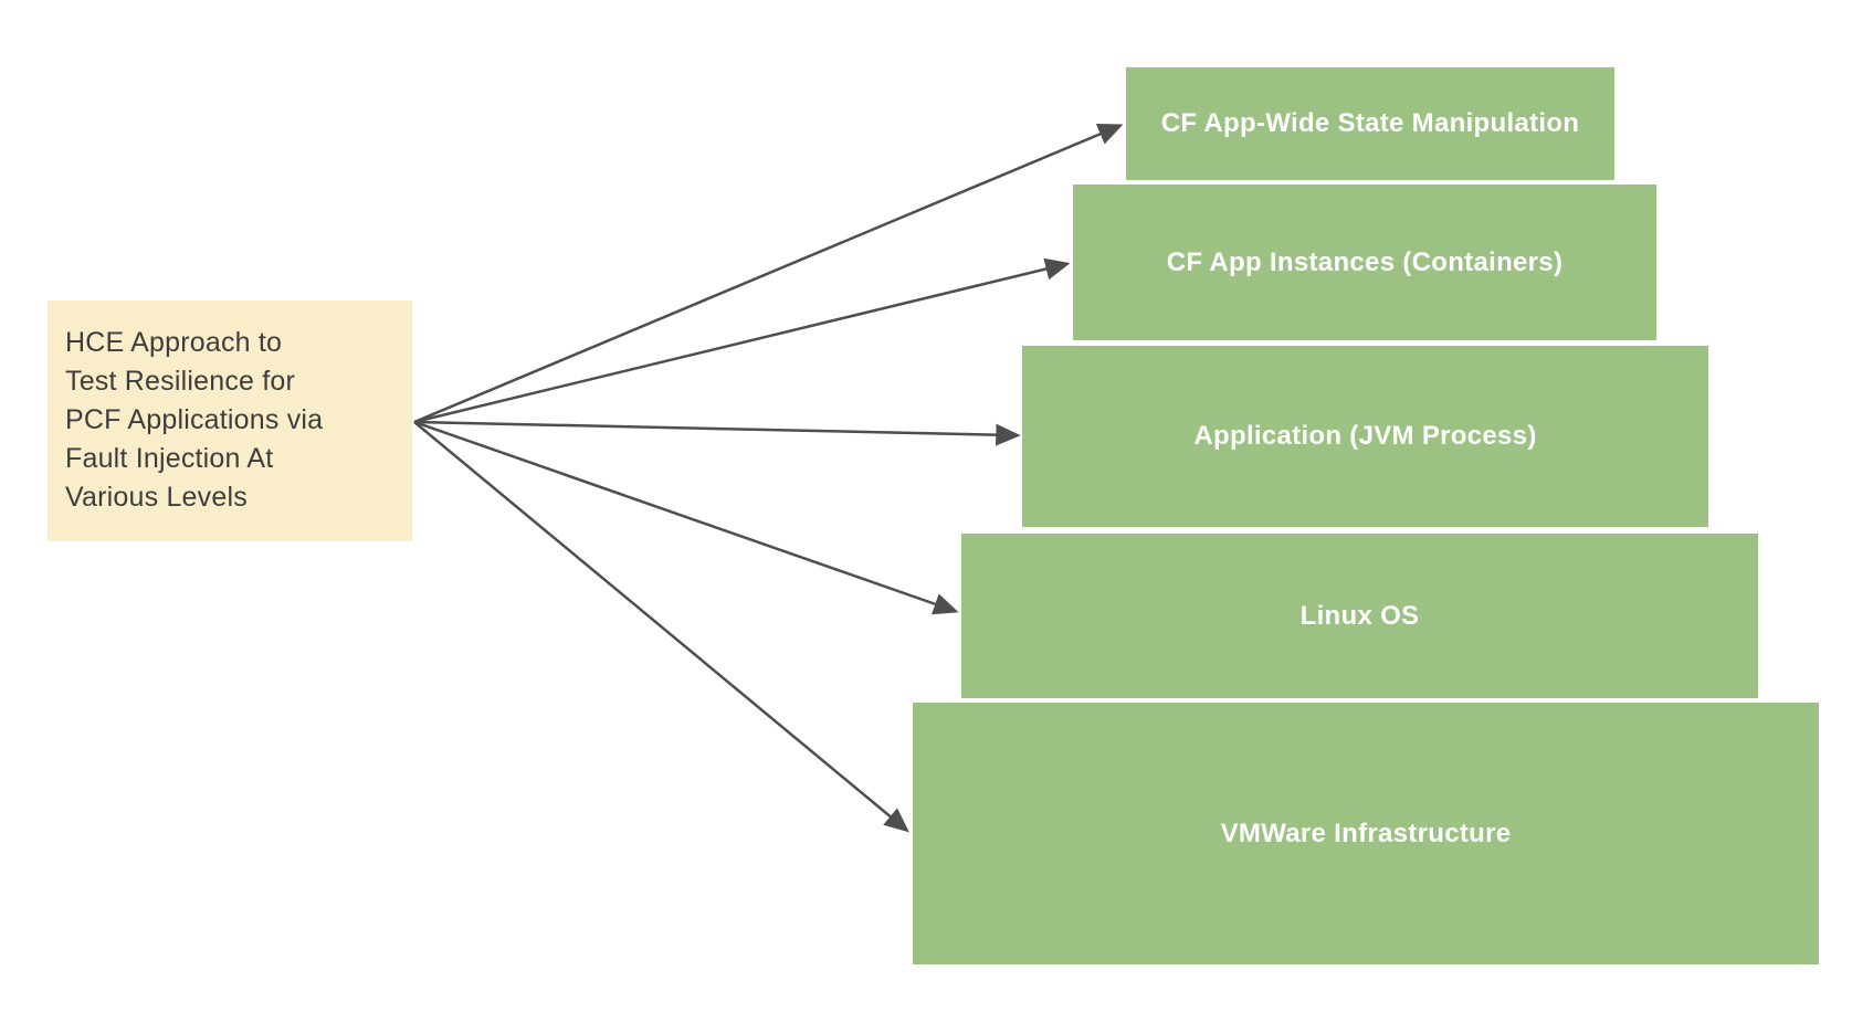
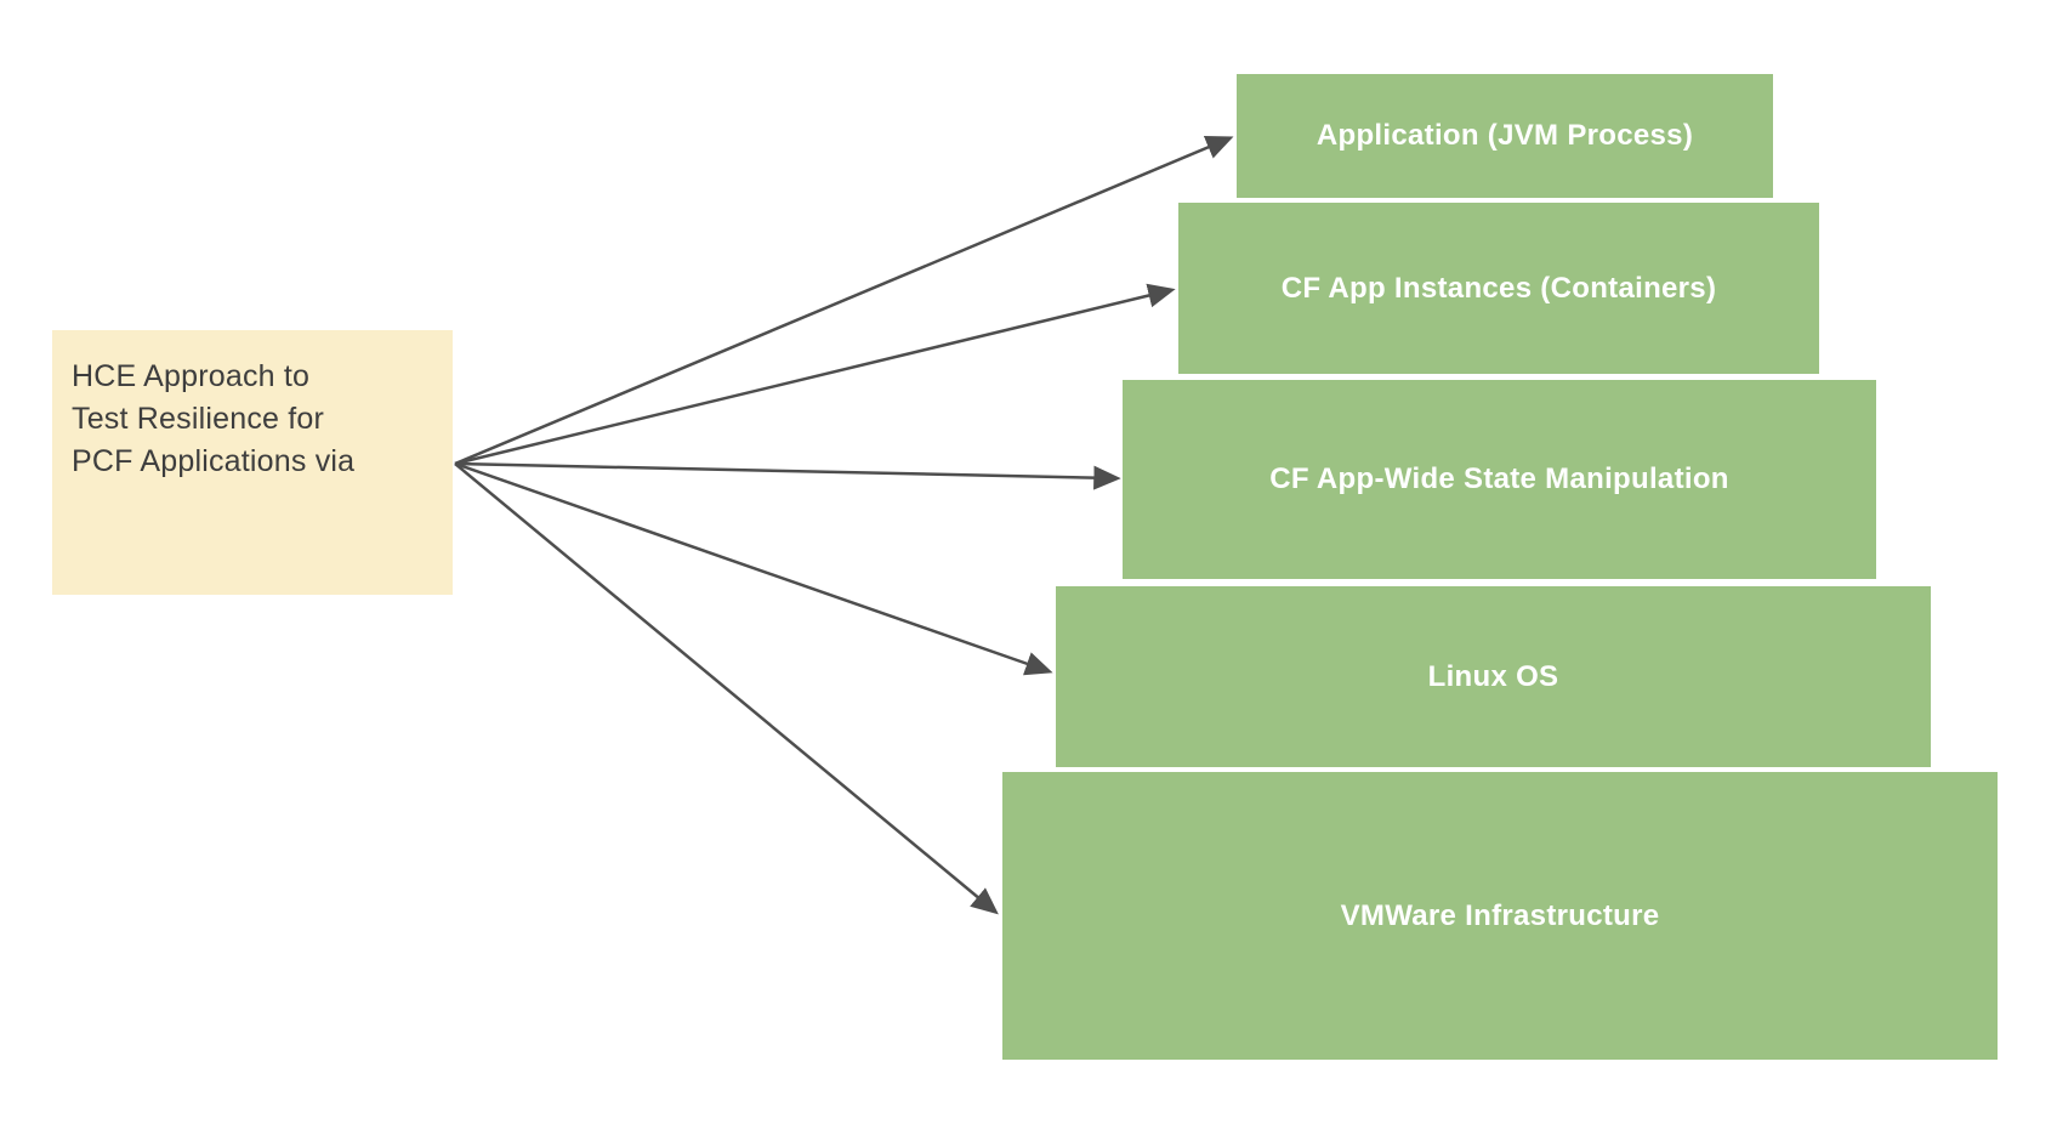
  HCE Approach to
  Test Resilience for
  PCF Applications via
- Fault Injection At
- Various Levels
- CF App-Wide State Manipulation
+ Application (JVM Process)
  CF App Instances (Containers)
- Application (JVM Process)
+ CF App-Wide State Manipulation
  Linux OS
  VMWare Infrastructure
